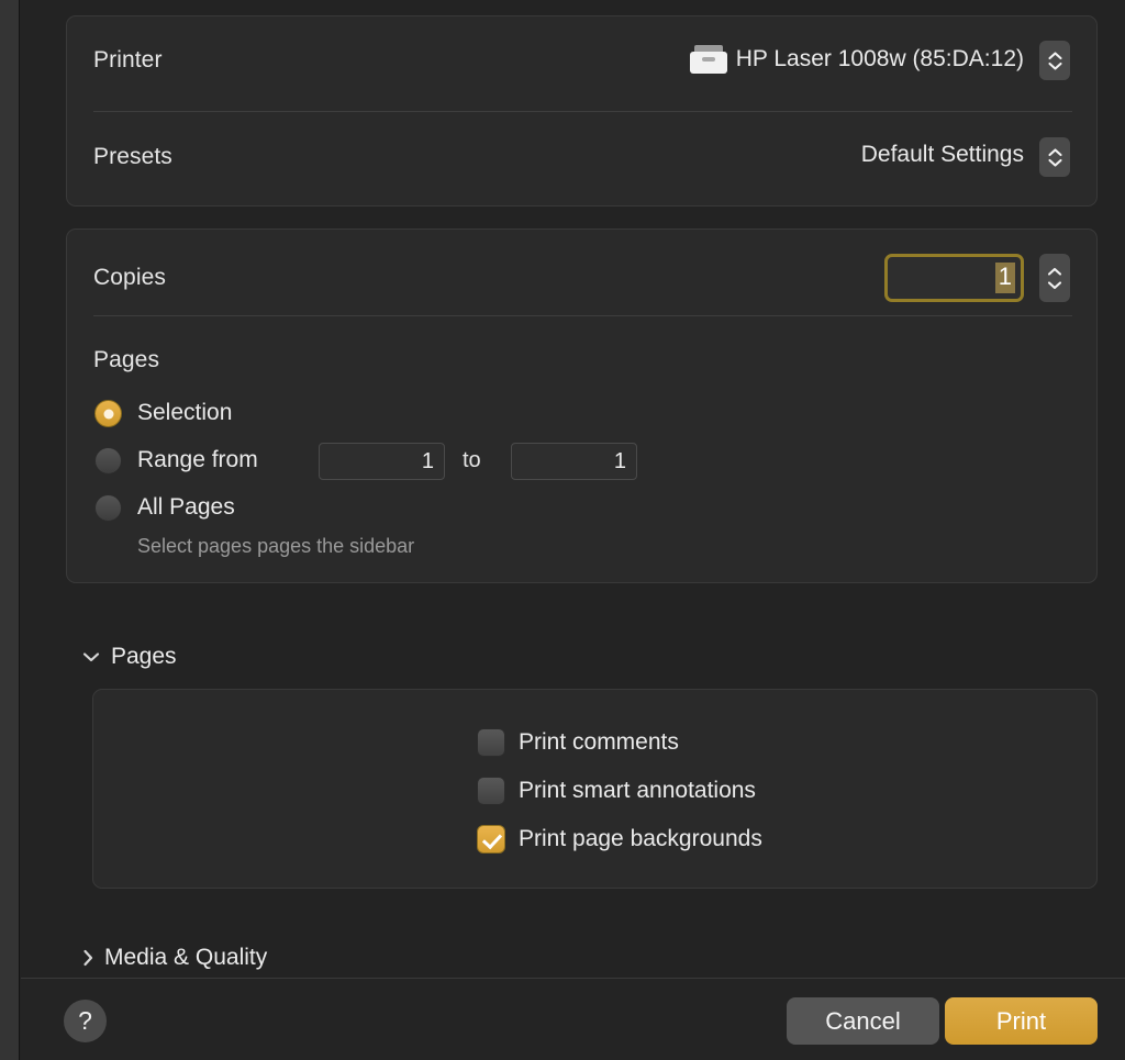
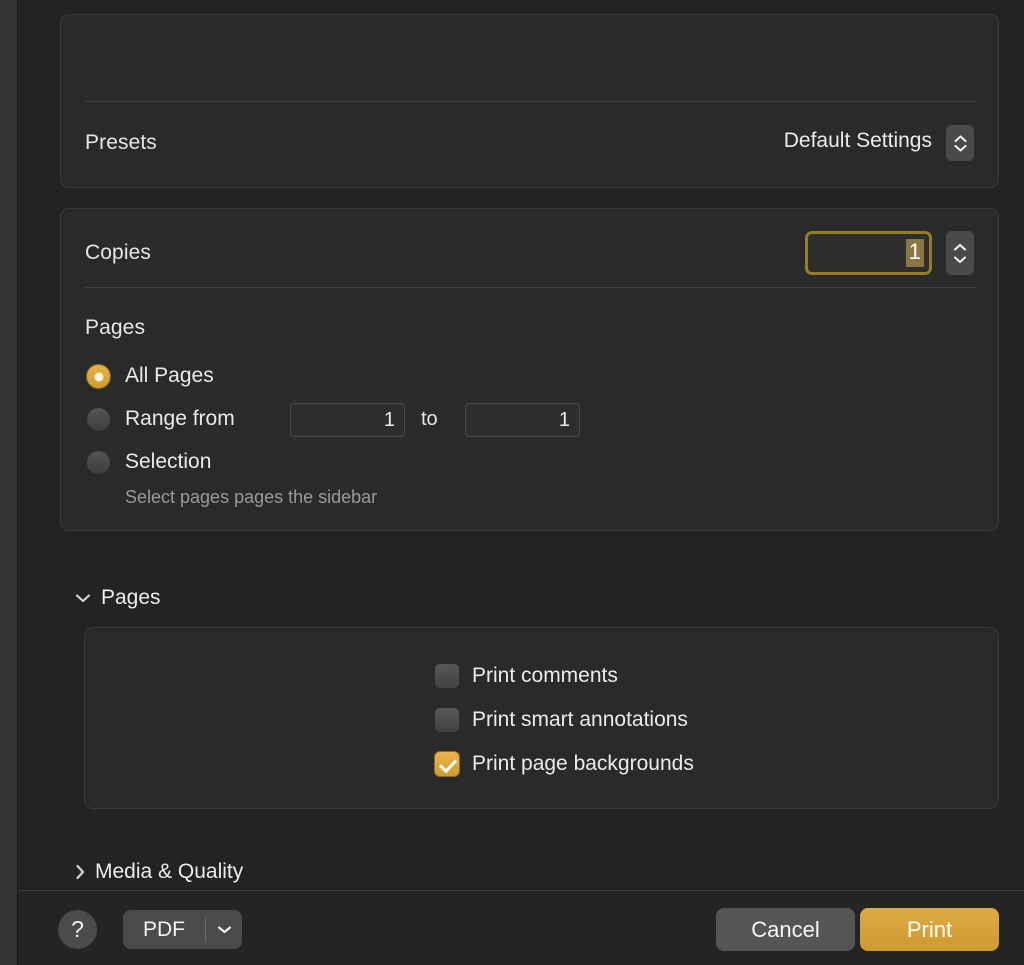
- Printer
- HP Laser 1008w (85:DA:12)
  Presets
  Default Settings
  Copies
  1
  Pages
- Selection
+ All Pages
  Range from
  1
  to
  1
- All Pages
+ Selection
  Select pages pages the sidebar
  Pages
  Print comments
  Print smart annotations
  Print page backgrounds
  Media & Quality
  ?
+ PDF
  Cancel
  Print
